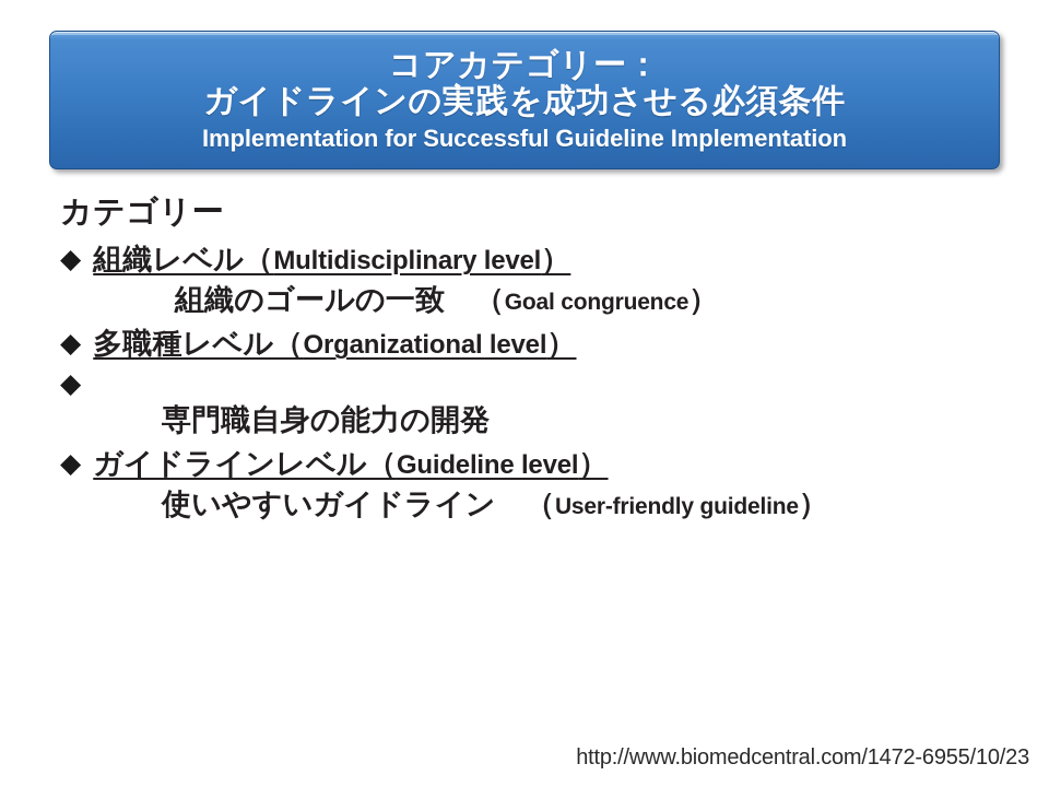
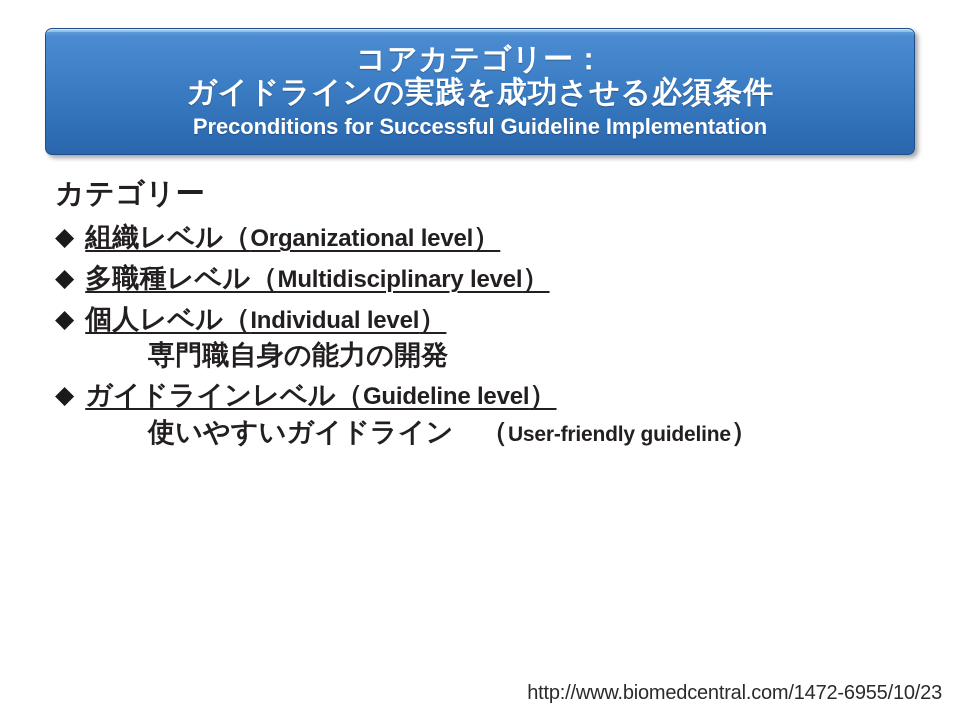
  コアカテゴリー：
  ガイドラインの実践を成功させる必須条件
- Implementation for Successful Guideline Implementation
+ Preconditions for Successful Guideline Implementation
  カテゴリー
  ◆
- 組織レベル（Multidisciplinary level）
+ 組織レベル（Organizational level）
- 組織のゴールの一致 （Goal congruence）
  ◆
- 多職種レベル（Organizational level）
+ 多職種レベル（Multidisciplinary level）
  ◆
+ 個人レベル（Individual level）
  専門職自身の能力の開発
  ◆
  ガイドラインレベル（Guideline level）
  使いやすいガイドライン （User-friendly guideline）
  http://www.biomedcentral.com/1472-6955/10/23
